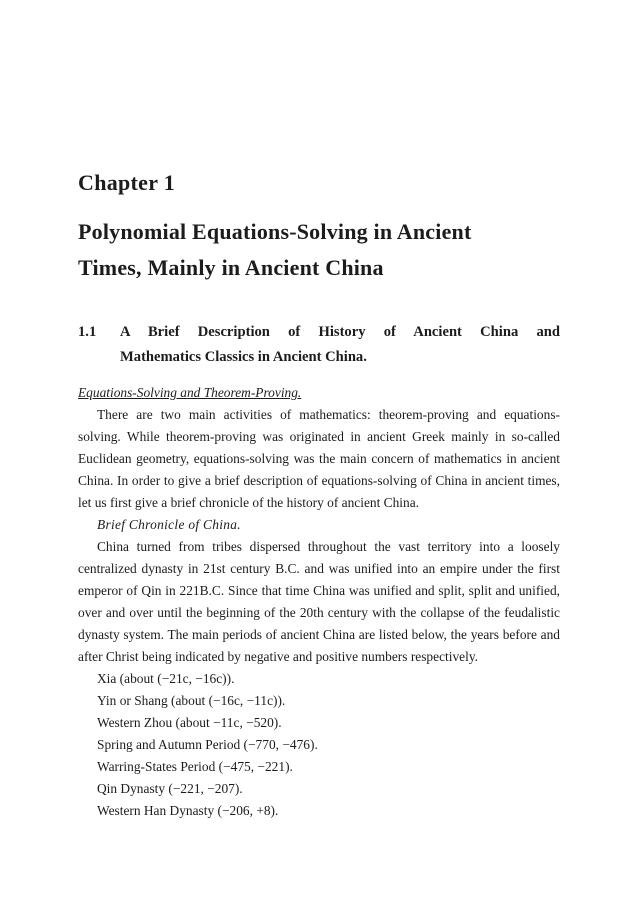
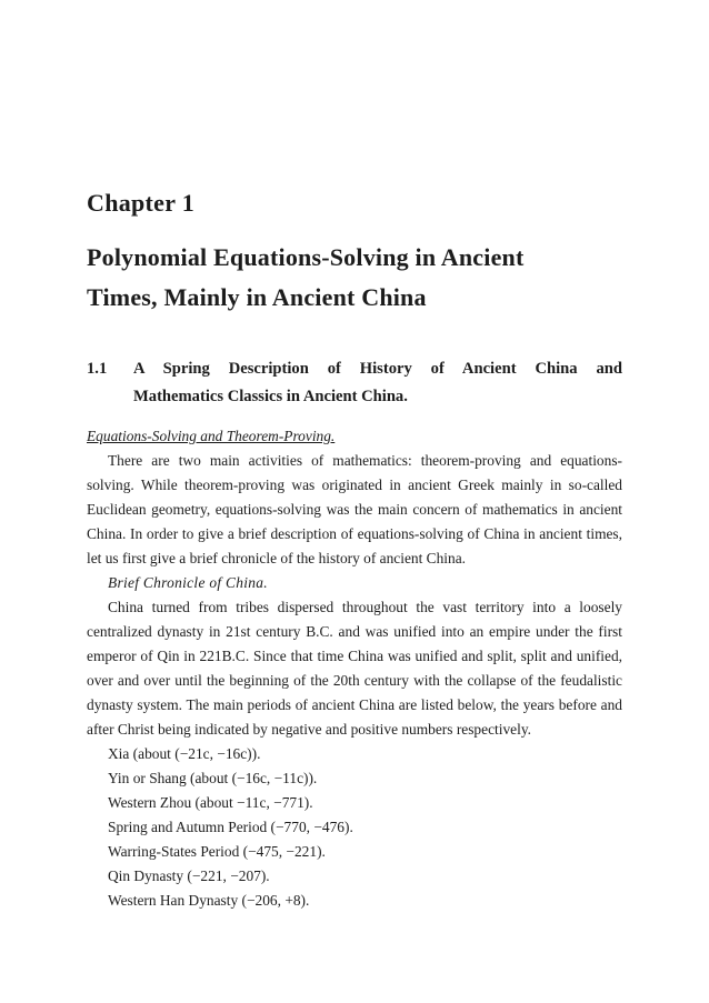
  Chapter 1
  Polynomial Equations-Solving in Ancient
  Times, Mainly in Ancient China
  1.1
- A Brief Description of History of Ancient China and
+ A Spring Description of History of Ancient China and
  Mathematics Classics in Ancient China.
  Equations-Solving and Theorem-Proving.
  There are two main activities of mathematics: theorem-proving and equations-solving. While theorem-proving was originated in ancient Greek mainly in so-called Euclidean geometry, equations-solving was the main concern of mathematics in ancient China. In order to give a brief description of equations-solving of China in ancient times, let us first give a brief chronicle of the history of ancient China.
  Brief Chronicle of China.
  China turned from tribes dispersed throughout the vast territory into a loosely centralized dynasty in 21st century B.C. and was unified into an empire under the first emperor of Qin in 221B.C. Since that time China was unified and split, split and unified, over and over until the beginning of the 20th century with the collapse of the feudalistic dynasty system. The main periods of ancient China are listed below, the years before and after Christ being indicated by negative and positive numbers respectively.
  Xia (about (−21c, −16c)).
  Yin or Shang (about (−16c, −11c)).
- Western Zhou (about −11c, −520).
+ Western Zhou (about −11c, −771).
  Spring and Autumn Period (−770, −476).
  Warring-States Period (−475, −221).
  Qin Dynasty (−221, −207).
  Western Han Dynasty (−206, +8).
